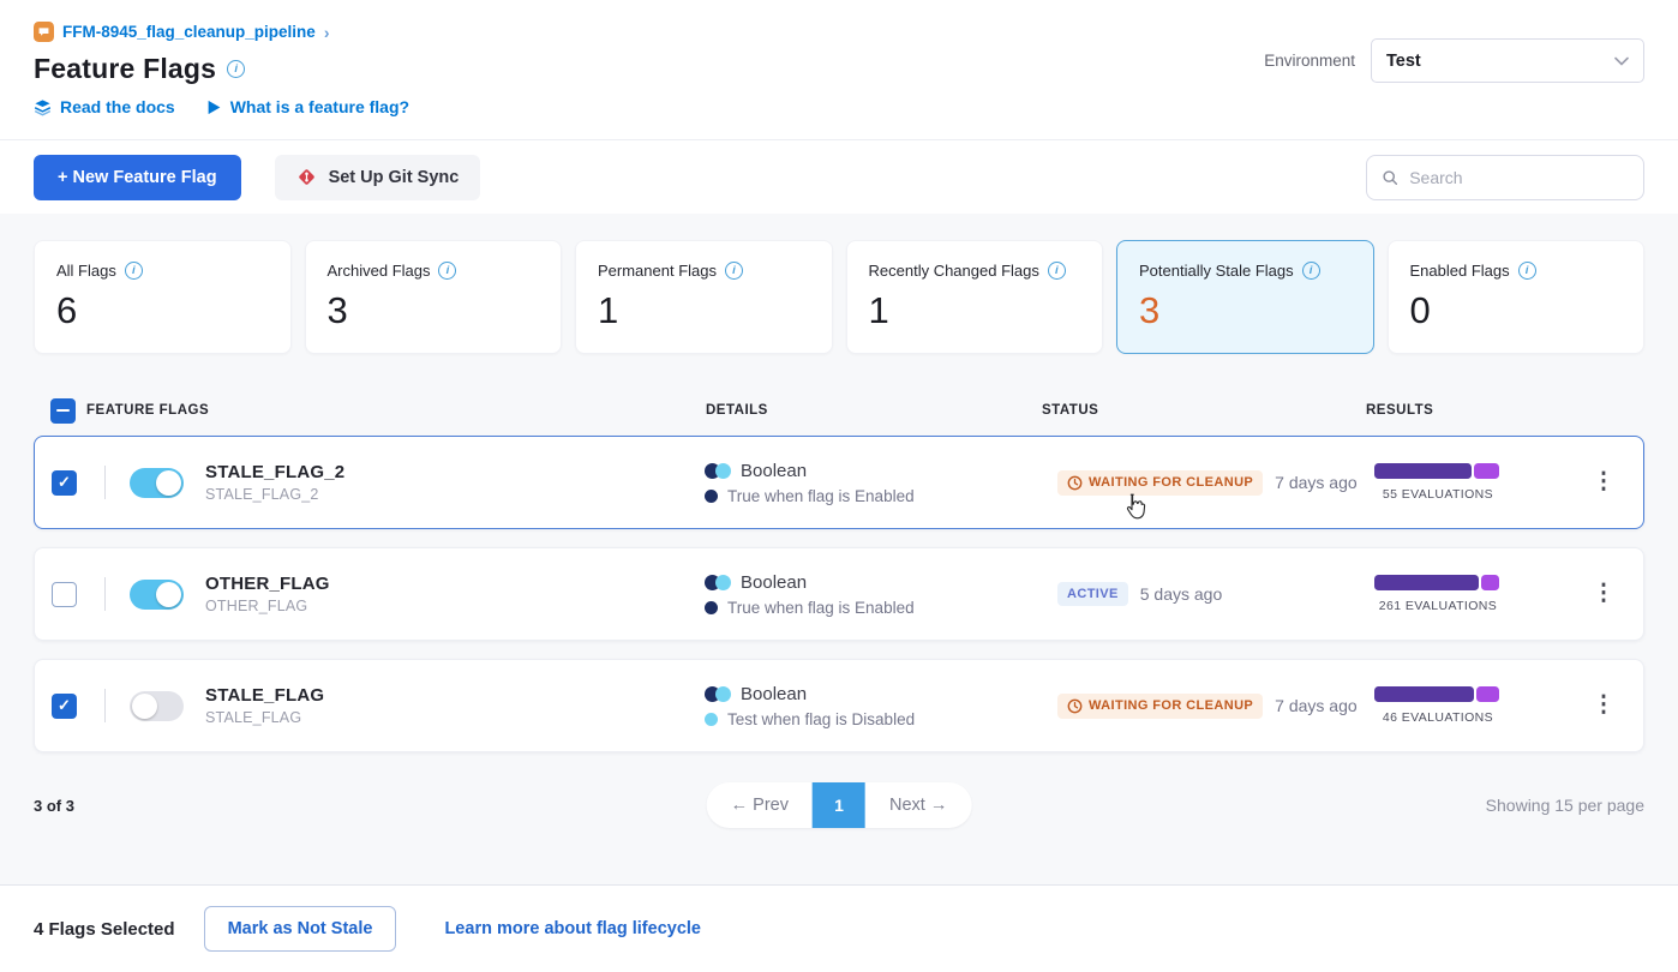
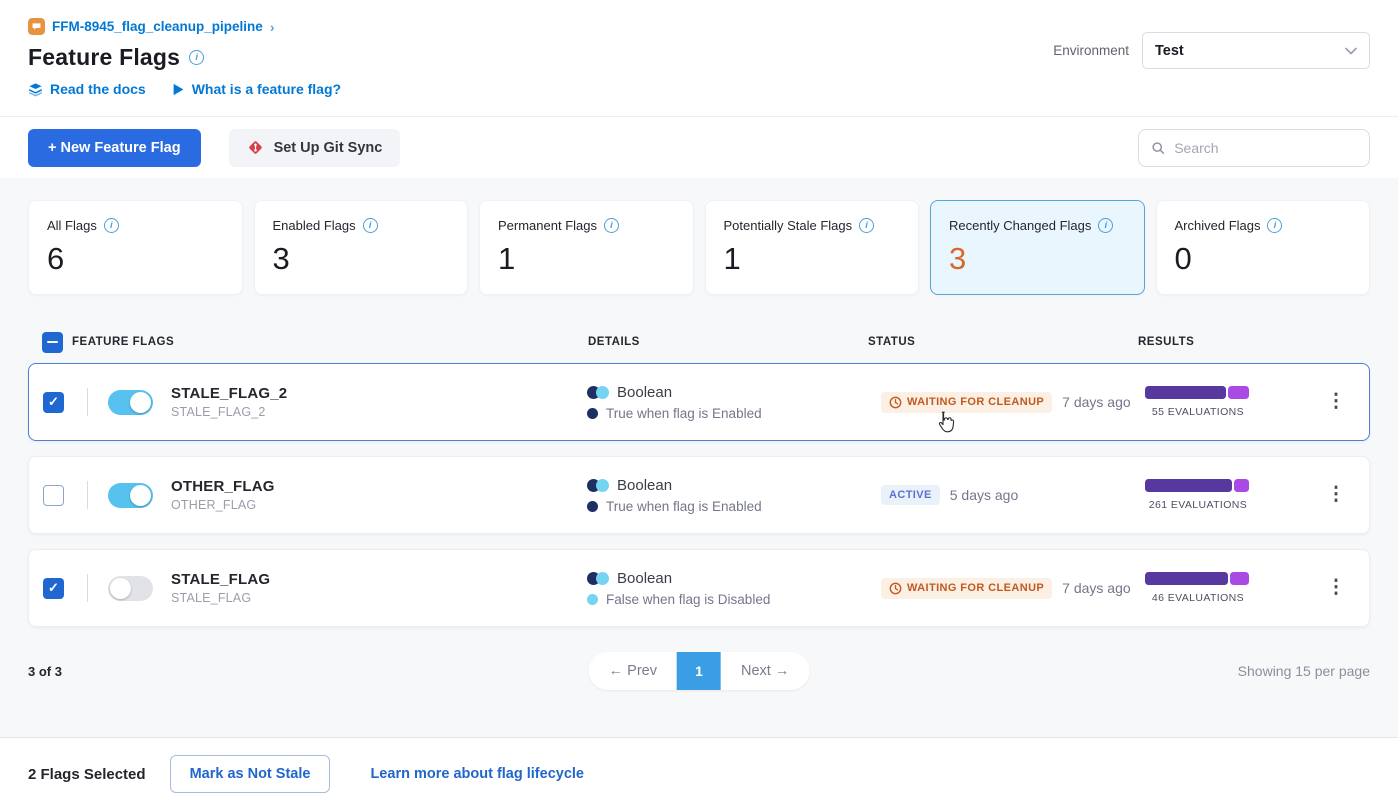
  FFM-8945_flag_cleanup_pipeline
  ›
  Feature Flags
  i
  Read the docs
  What is a feature flag?
  Environment
  Test
  + New Feature Flag
  Set Up Git Sync
  Search
  All Flags
  i
  6
- Archived Flags
+ Enabled Flags
  i
  3
  Permanent Flags
  i
  1
- Recently Changed Flags
+ Potentially Stale Flags
  i
  1
- Potentially Stale Flags
+ Recently Changed Flags
  i
  3
- Enabled Flags
+ Archived Flags
  i
  0
  FEATURE FLAGS
  DETAILS
  STATUS
  RESULTS
  ✓
  STALE_FLAG_2
  STALE_FLAG_2
  Boolean
  True when flag is Enabled
  WAITING FOR CLEANUP
  7 days ago
  55 EVALUATIONS
  ⋮
  OTHER_FLAG
  OTHER_FLAG
  Boolean
  True when flag is Enabled
  ACTIVE
  5 days ago
  261 EVALUATIONS
  ⋮
  ✓
  STALE_FLAG
  STALE_FLAG
  Boolean
- Test when flag is Disabled
+ False when flag is Disabled
  WAITING FOR CLEANUP
  7 days ago
  46 EVALUATIONS
  ⋮
  3 of 3
  ← Prev
  1
  Next →
  Showing 15 per page
- 4 Flags Selected
+ 2 Flags Selected
  Mark as Not Stale
  Learn more about flag lifecycle
